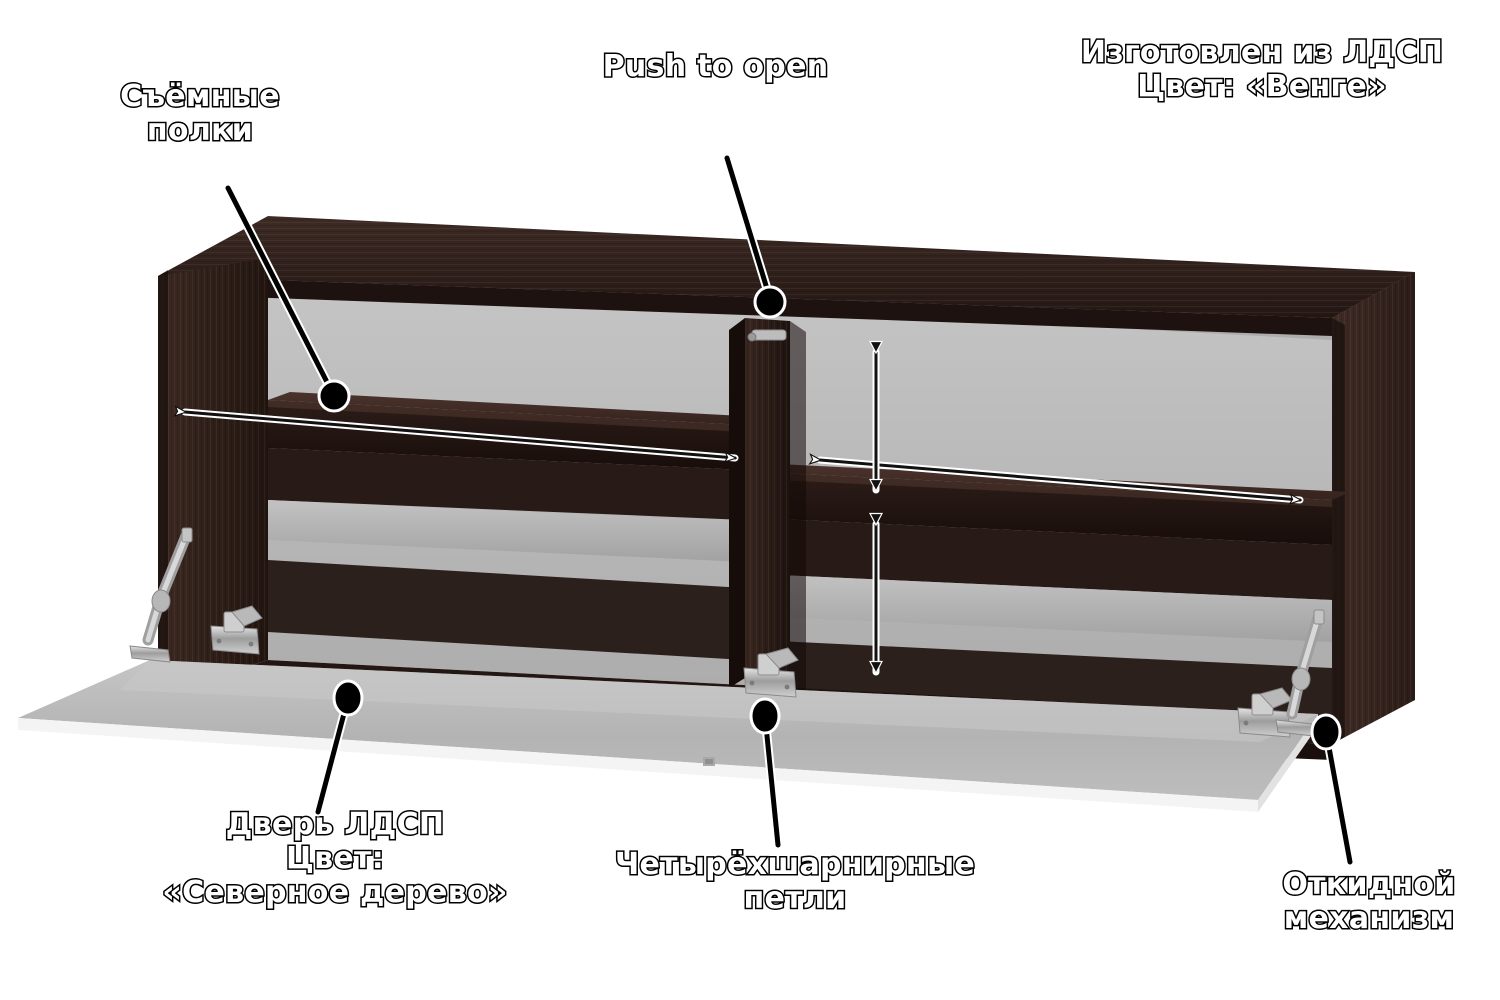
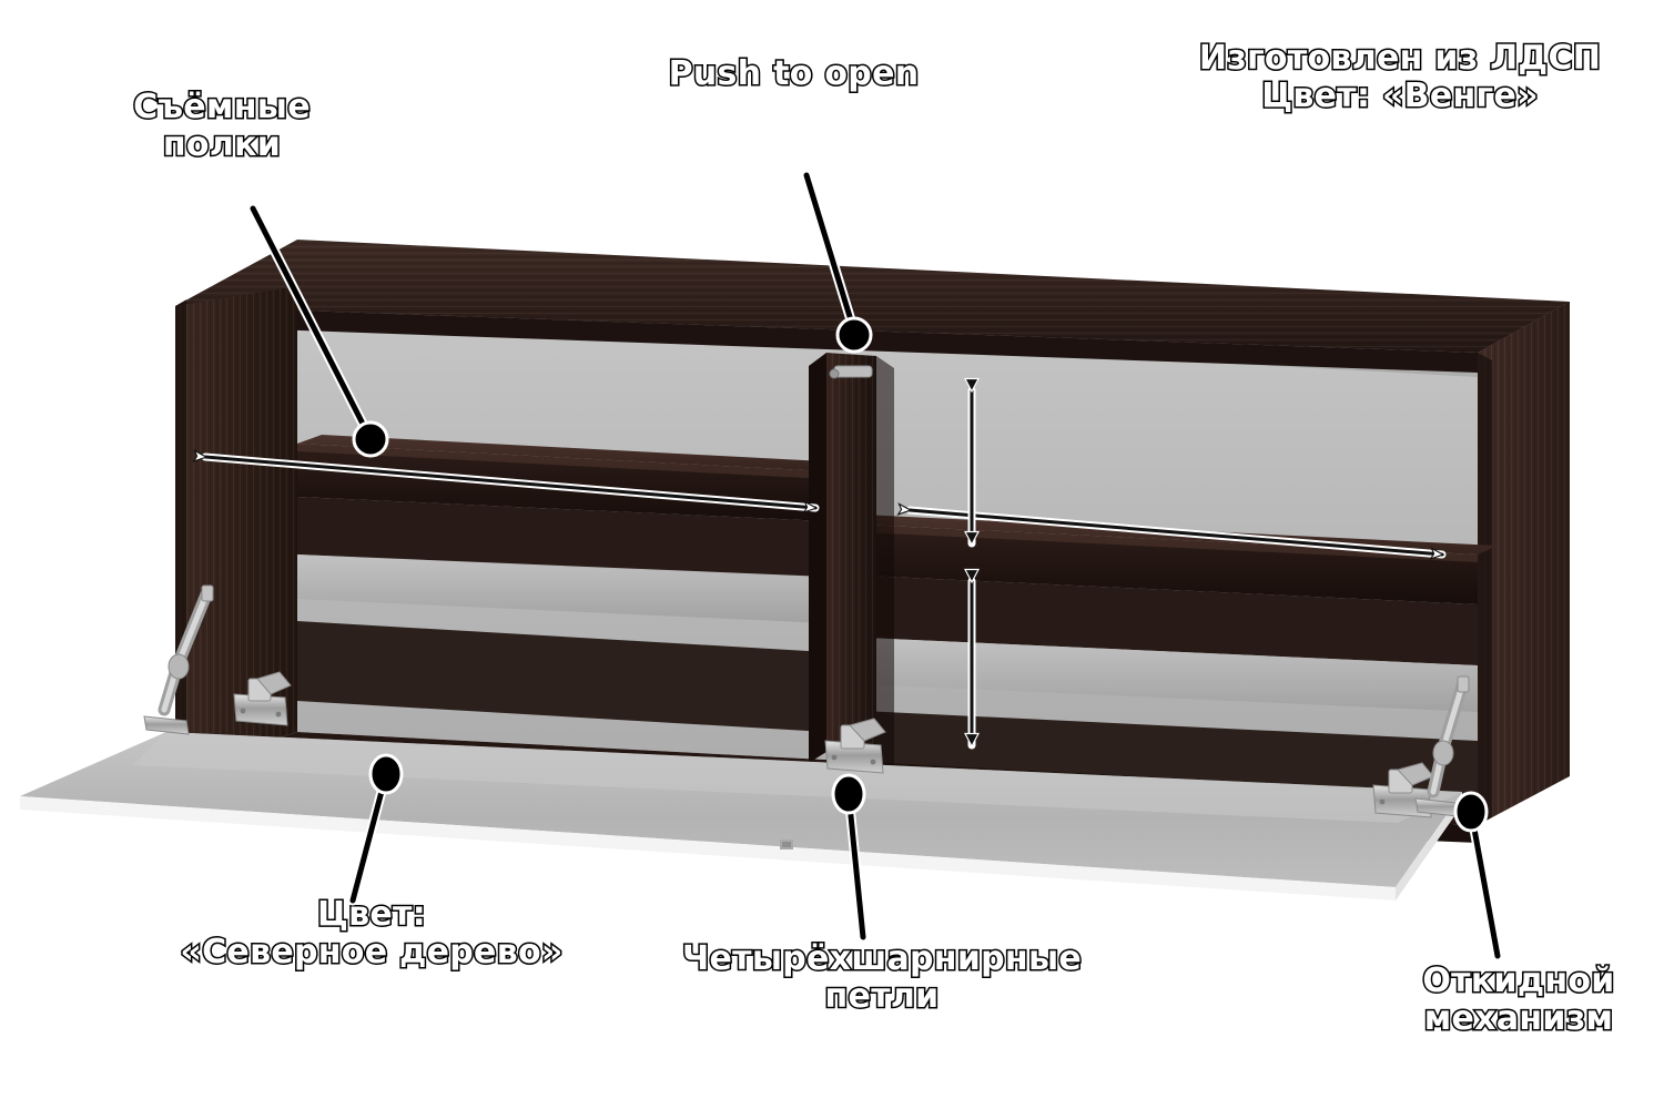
  Съёмные
  полки
  Push to open
  Изготовлен из ЛДСП
  Цвет: «Венге»
- Дверь ЛДСП
  Цвет:
  «Северное дерево»
  Четырёхшарнирные
  петли
  Откидной
  механизм
